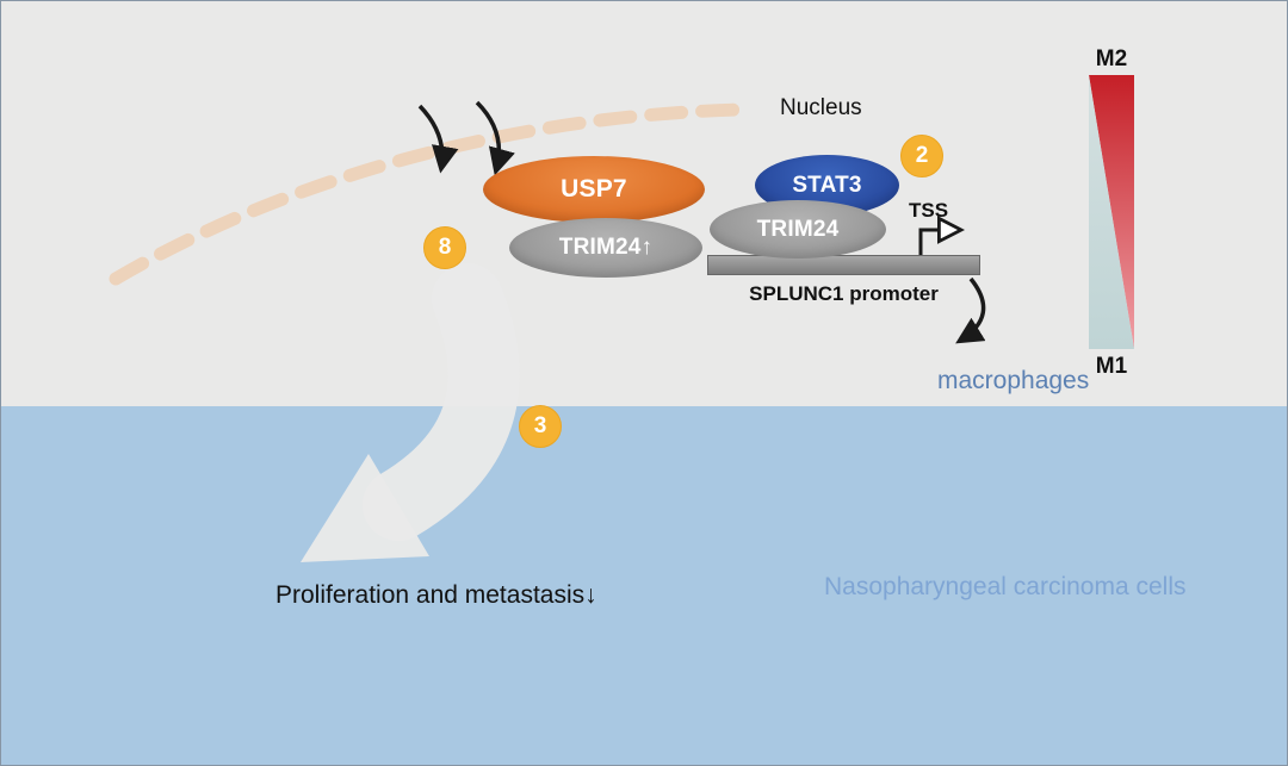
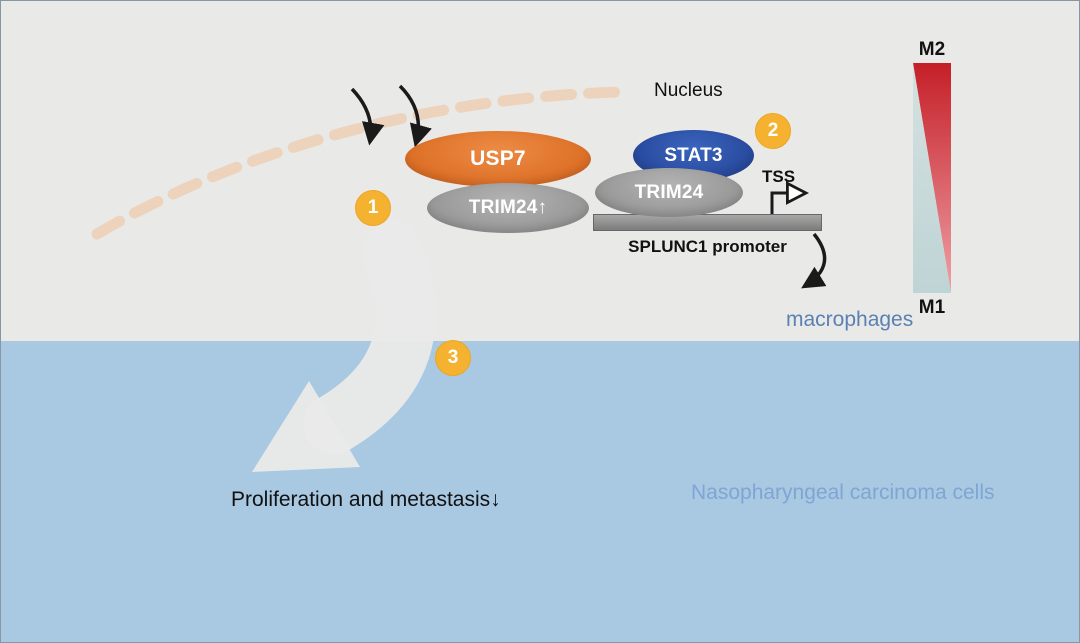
  USP7
  TRIM24↑
  STAT3
  TRIM24
  Nucleus
  TSS
  SPLUNC1 promoter
  macrophages
  Proliferation and metastasis↓
  Nasopharyngeal carcinoma cells
  M2
  M1
- 8
+ 1
  2
  3
